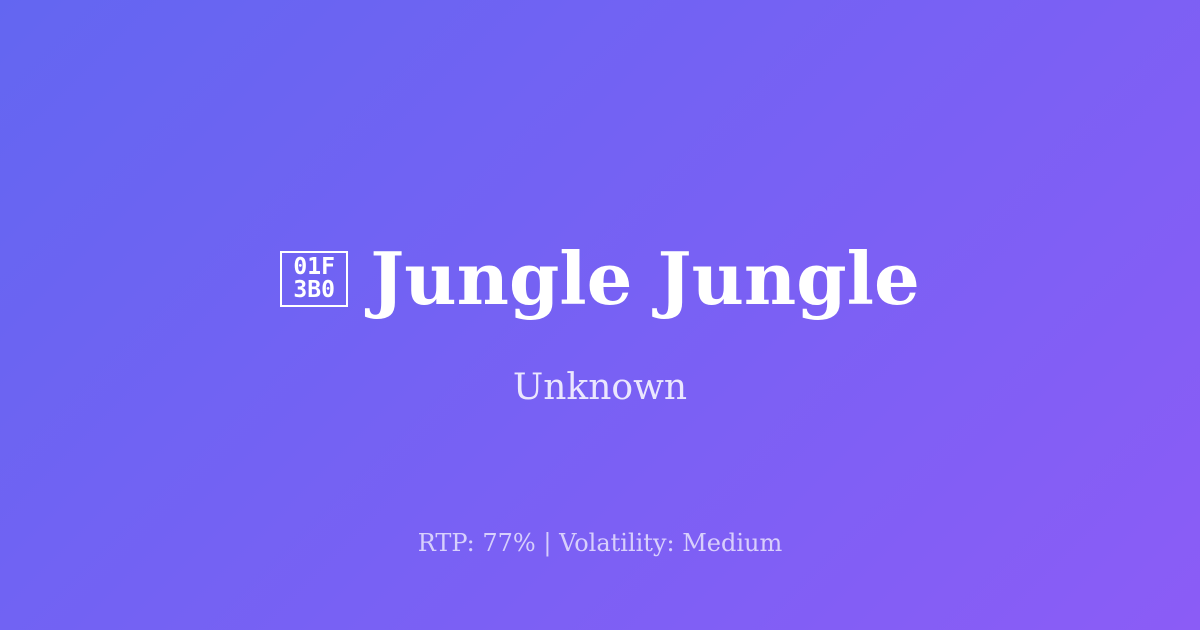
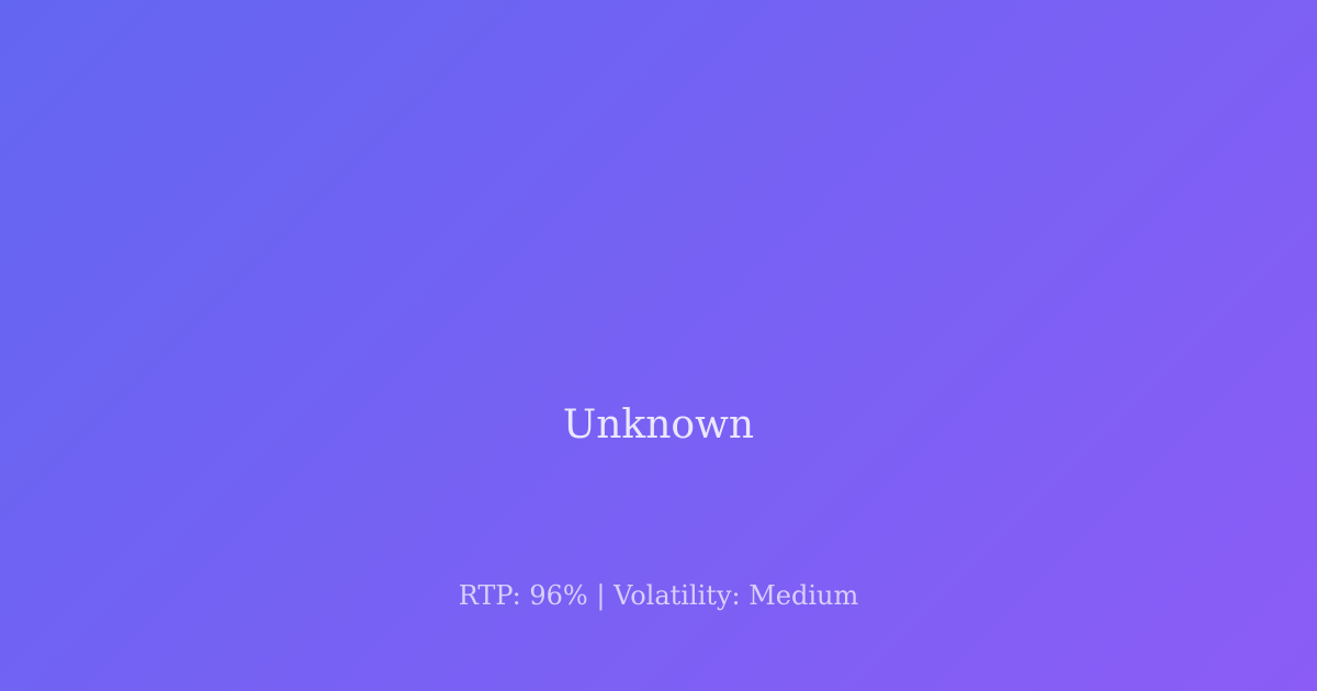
- 01F
- 3B0
- Jungle Jungle
  Unknown
- RTP: 77% | Volatility: Medium
+ RTP: 96% | Volatility: Medium
